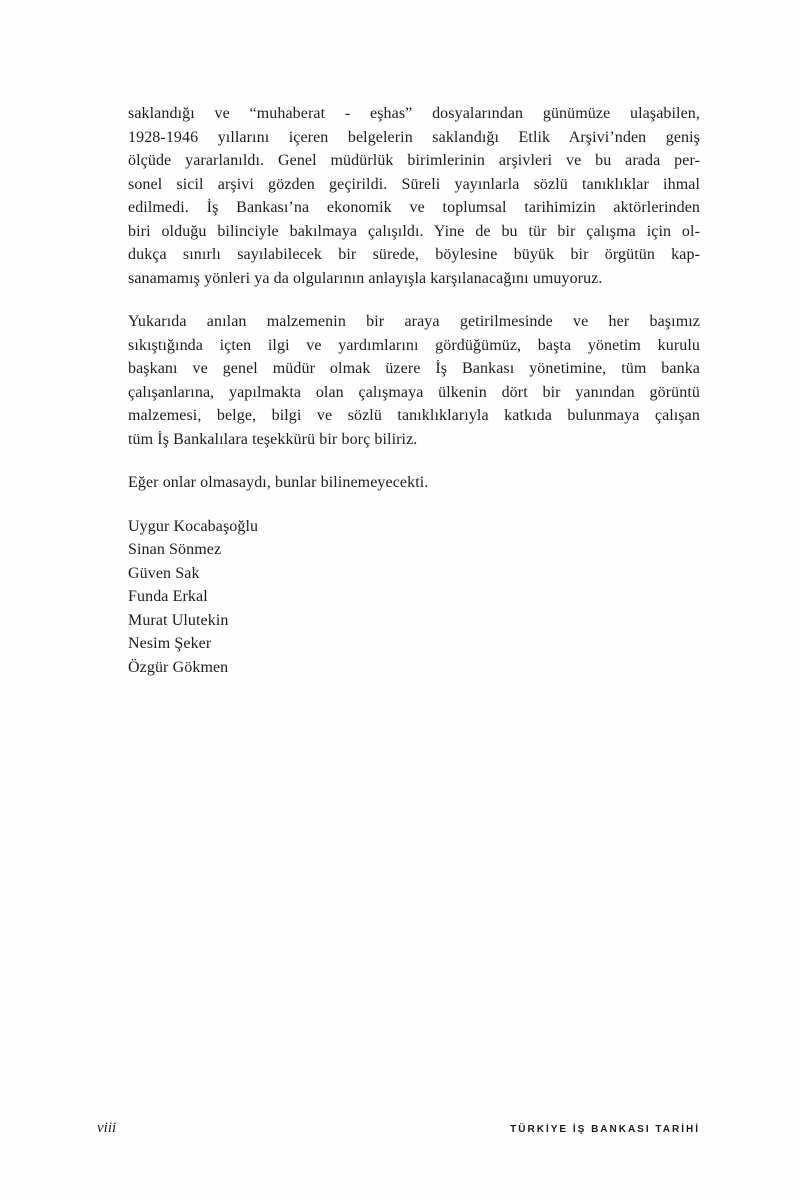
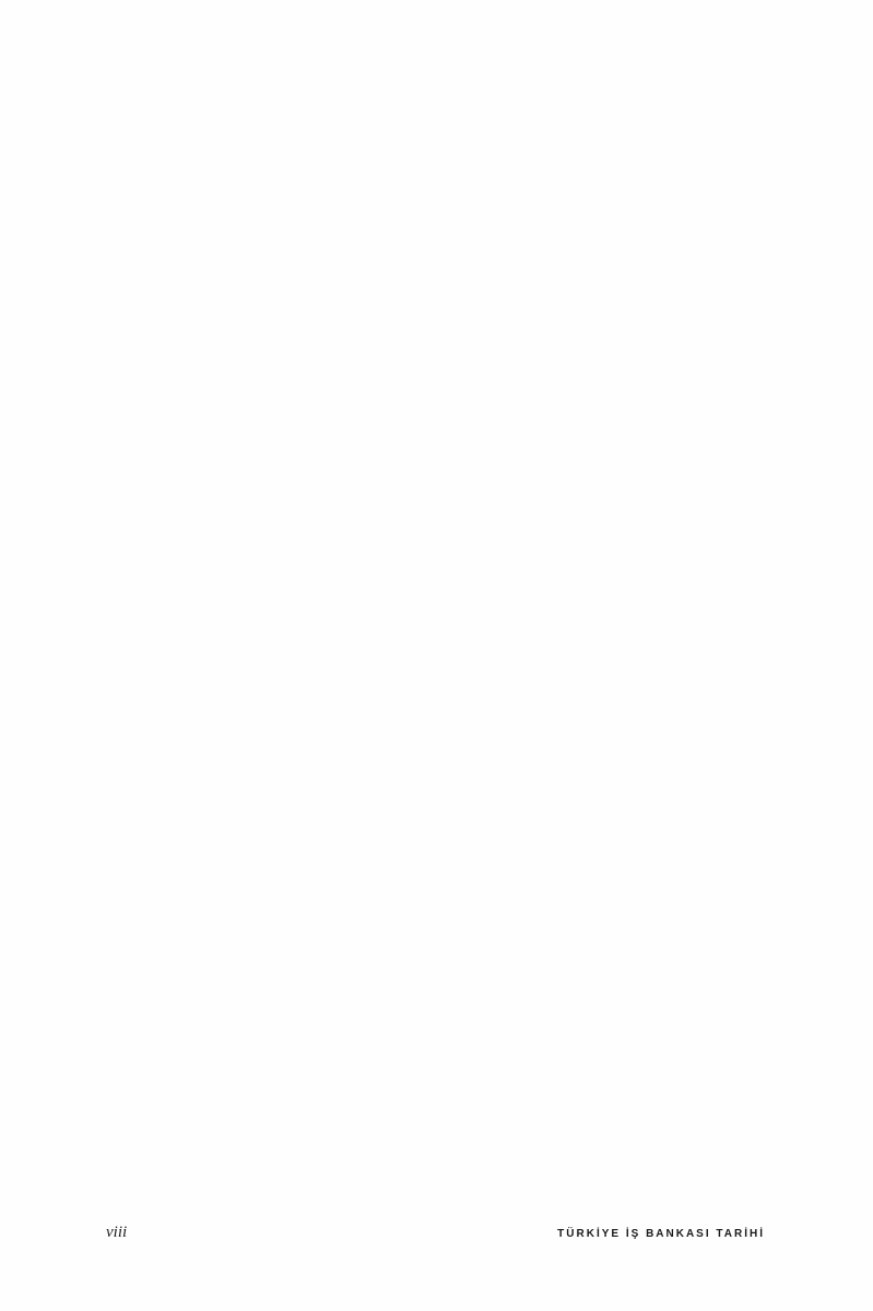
- saklandığı ve “muhaberat - eşhas” dosyalarından günümüze ulaşabilen,
- 1928-1946 yıllarını içeren belgelerin saklandığı Etlik Arşivi’nden geniş
- ölçüde yararlanıldı. Genel müdürlük birimlerinin arşivleri ve bu arada per-
- sonel sicil arşivi gözden geçirildi. Süreli yayınlarla sözlü tanıklıklar ihmal
- edilmedi. İş Bankası’na ekonomik ve toplumsal tarihimizin aktörlerinden
- biri olduğu bilinciyle bakılmaya çalışıldı. Yine de bu tür bir çalışma için ol-
- dukça sınırlı sayılabilecek bir sürede, böylesine büyük bir örgütün kap-
- sanamamış yönleri ya da olgularının anlayışla karşılanacağını umuyoruz.
- Yukarıda anılan malzemenin bir araya getirilmesinde ve her başımız
- sıkıştığında içten ilgi ve yardımlarını gördüğümüz, başta yönetim kurulu
- başkanı ve genel müdür olmak üzere İş Bankası yönetimine, tüm banka
- çalışanlarına, yapılmakta olan çalışmaya ülkenin dört bir yanından görüntü
- malzemesi, belge, bilgi ve sözlü tanıklıklarıyla katkıda bulunmaya çalışan
- tüm İş Bankalılara teşekkürü bir borç biliriz.
- Eğer onlar olmasaydı, bunlar bilinemeyecekti.
- Uygur Kocabaşoğlu
- Sinan Sönmez
- Güven Sak
- Funda Erkal
- Murat Ulutekin
- Nesim Şeker
- Özgür Gökmen
  viii
  TÜRKİYE İŞ BANKASI TARİHİ
